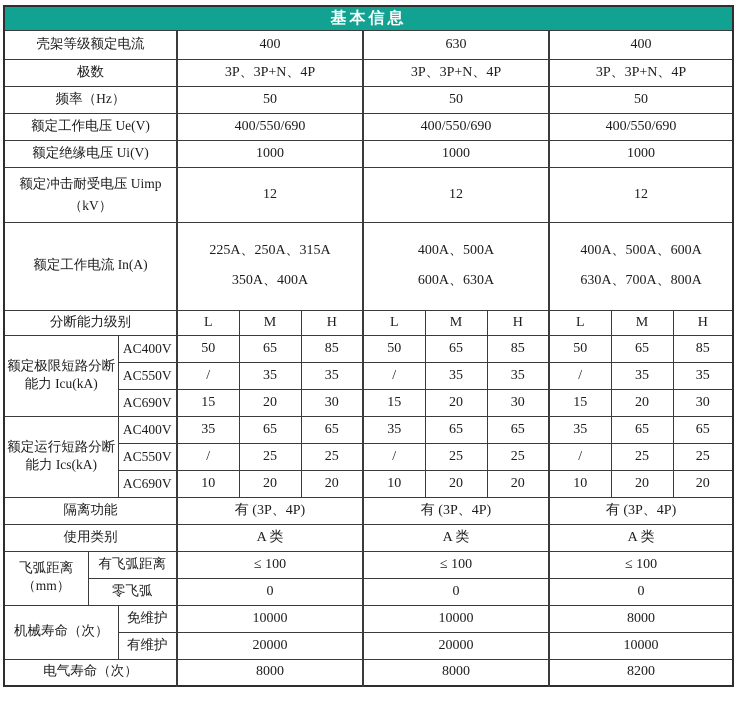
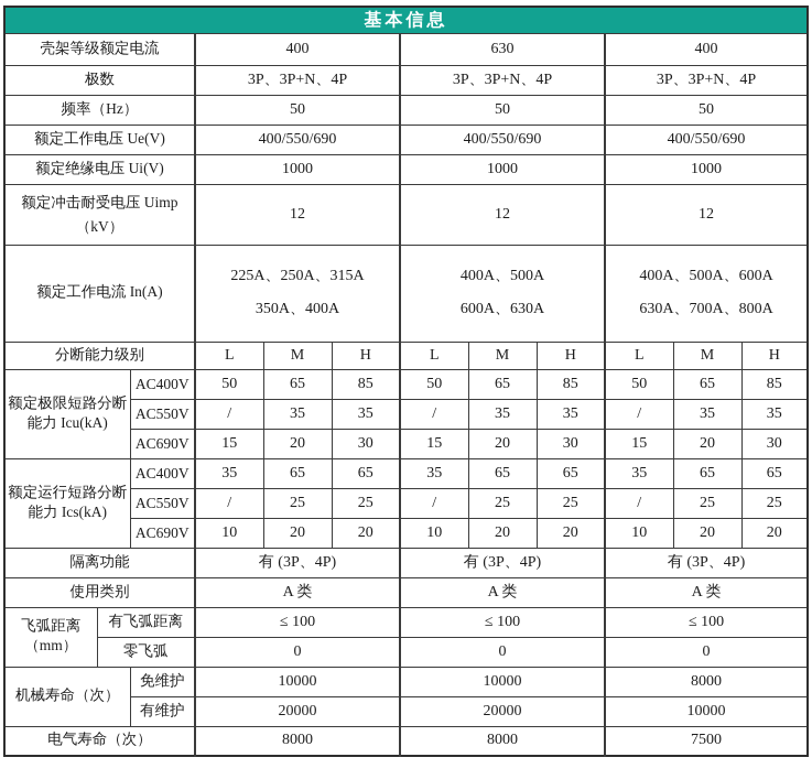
  基本信息
  壳架等级额定电流	400	630	400
  极数	3P、3P+N、4P	3P、3P+N、4P	3P、3P+N、4P
  频率（Hz）	50	50	50
  额定工作电压 Ue(V)	400/550/690	400/550/690	400/550/690
  额定绝缘电压 Ui(V)	1000	1000	1000
  额定冲击耐受电压 Uimp （kV）	12	12	12
  额定工作电流 In(A)	225A、250A、315A 350A、400A	400A、500A 600A、630A	400A、500A、600A 630A、700A、800A
  分断能力级别	L	M	H	L	M	H	L	M	H
  额定极限短路分断能力 Icu(kA)	AC400V	50	65	85	50	65	85	50	65	85
  AC550V	/	35	35	/	35	35	/	35	35
  AC690V	15	20	30	15	20	30	15	20	30
  额定运行短路分断能力 Ics(kA)	AC400V	35	65	65	35	65	65	35	65	65
  AC550V	/	25	25	/	25	25	/	25	25
  AC690V	10	20	20	10	20	20	10	20	20
  隔离功能	有 (3P、4P)	有 (3P、4P)	有 (3P、4P)
  使用类别	A 类	A 类	A 类
  飞弧距离（mm）	有飞弧距离	≤ 100	≤ 100	≤ 100
  零飞弧	0	0	0
  机械寿命（次）	免维护	10000	10000	8000
  有维护	20000	20000	10000
- 电气寿命（次）	8000	8000	8200
+ 电气寿命（次）	8000	8000	7500
